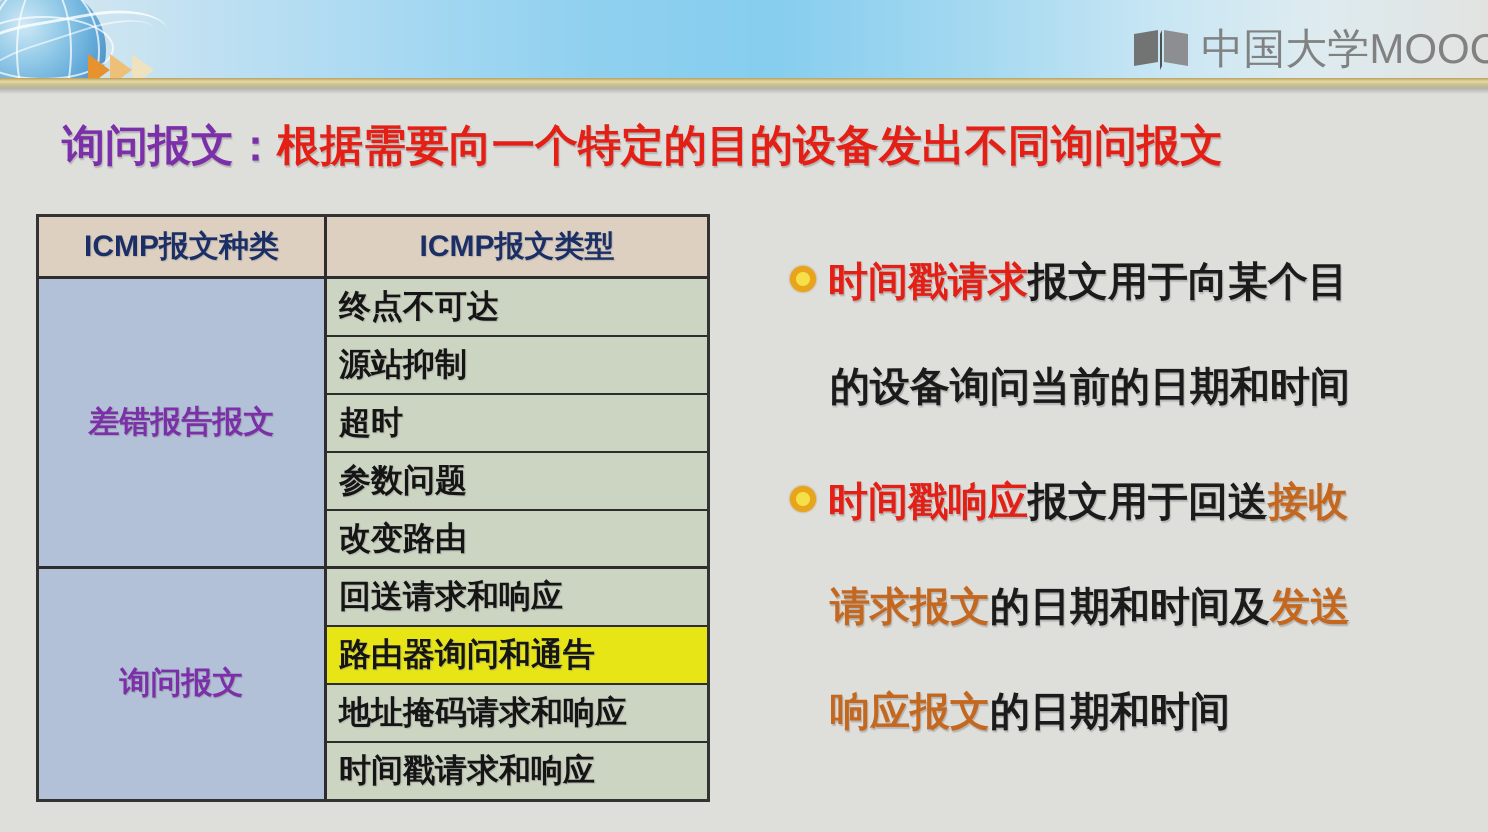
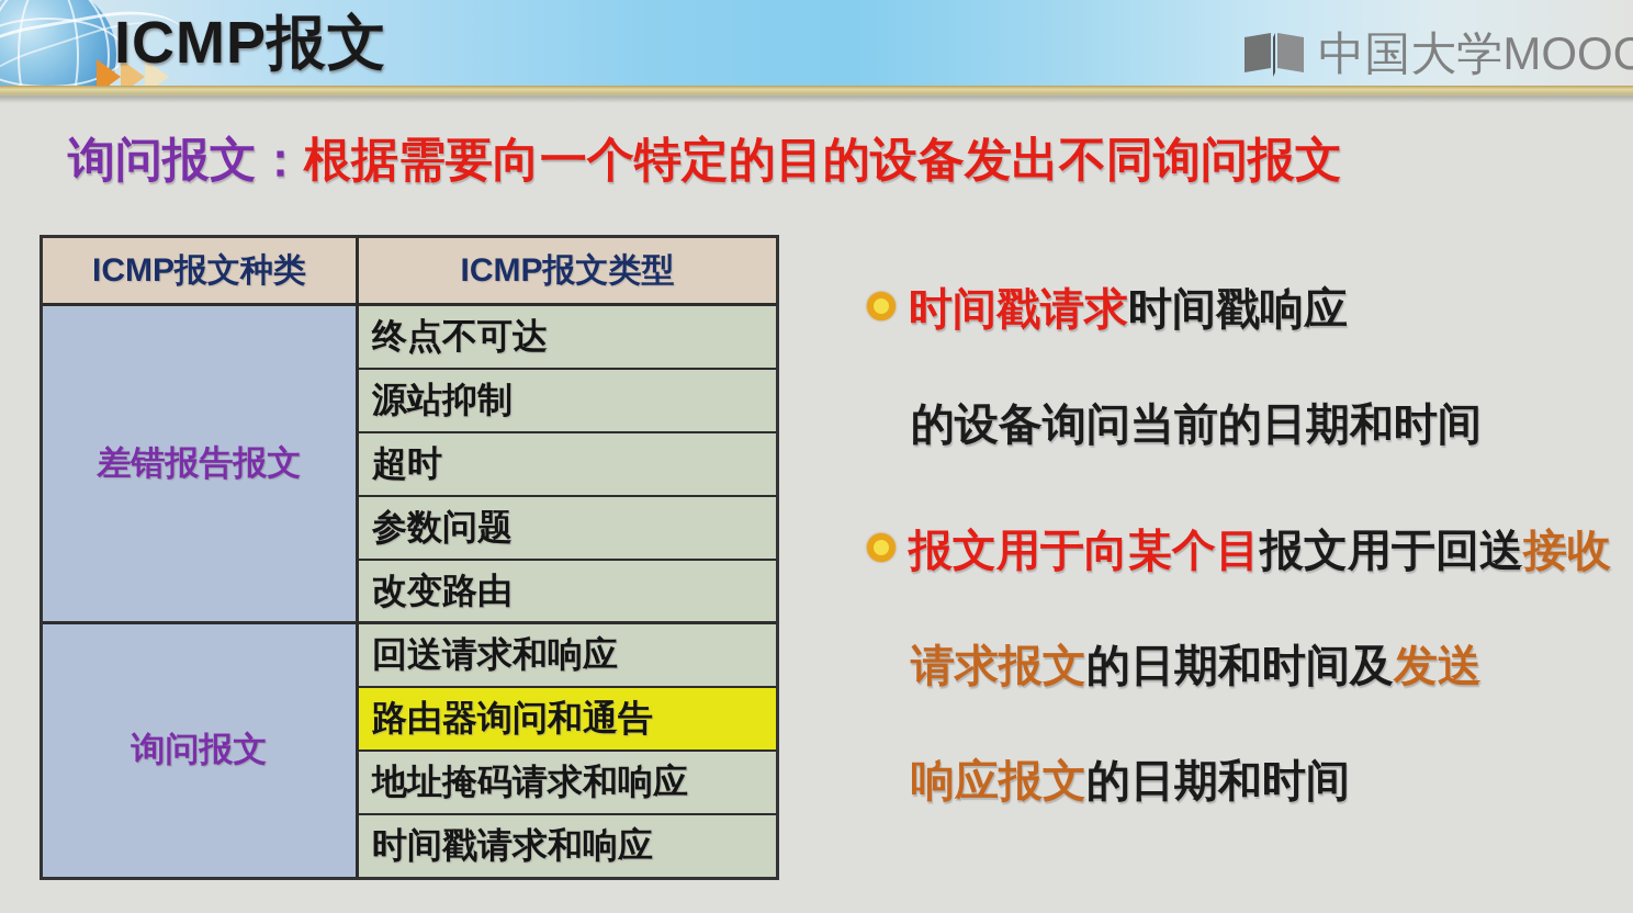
+ ICMP报文
  中国大学MOOC
  询问报文：根据需要向一个特定的目的设备发出不同询问报文
  ICMP报文种类
  ICMP报文类型
  差错报告报文
  询问报文
  终点不可达
  源站抑制
  超时
  参数问题
  改变路由
  回送请求和响应
  路由器询问和通告
  地址掩码请求和响应
  时间戳请求和响应
- 时间戳请求报文用于向某个目
+ 时间戳请求时间戳响应
  的设备询问当前的日期和时间
- 时间戳响应报文用于回送接收
+ 报文用于向某个目报文用于回送接收
  请求报文的日期和时间及发送
  响应报文的日期和时间
